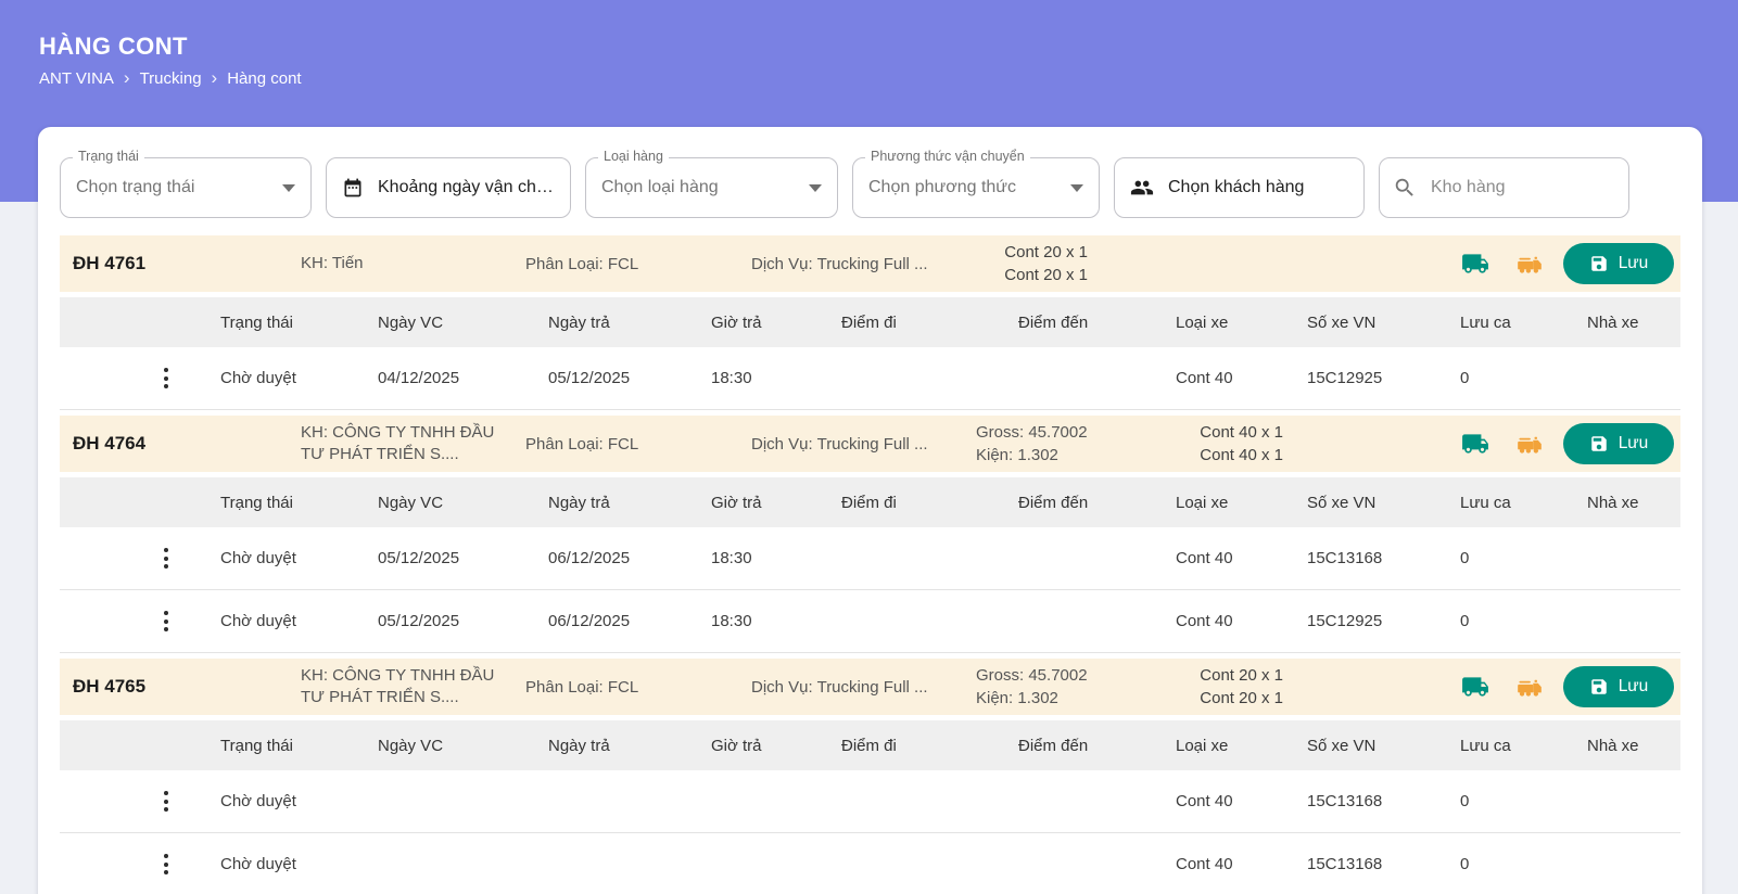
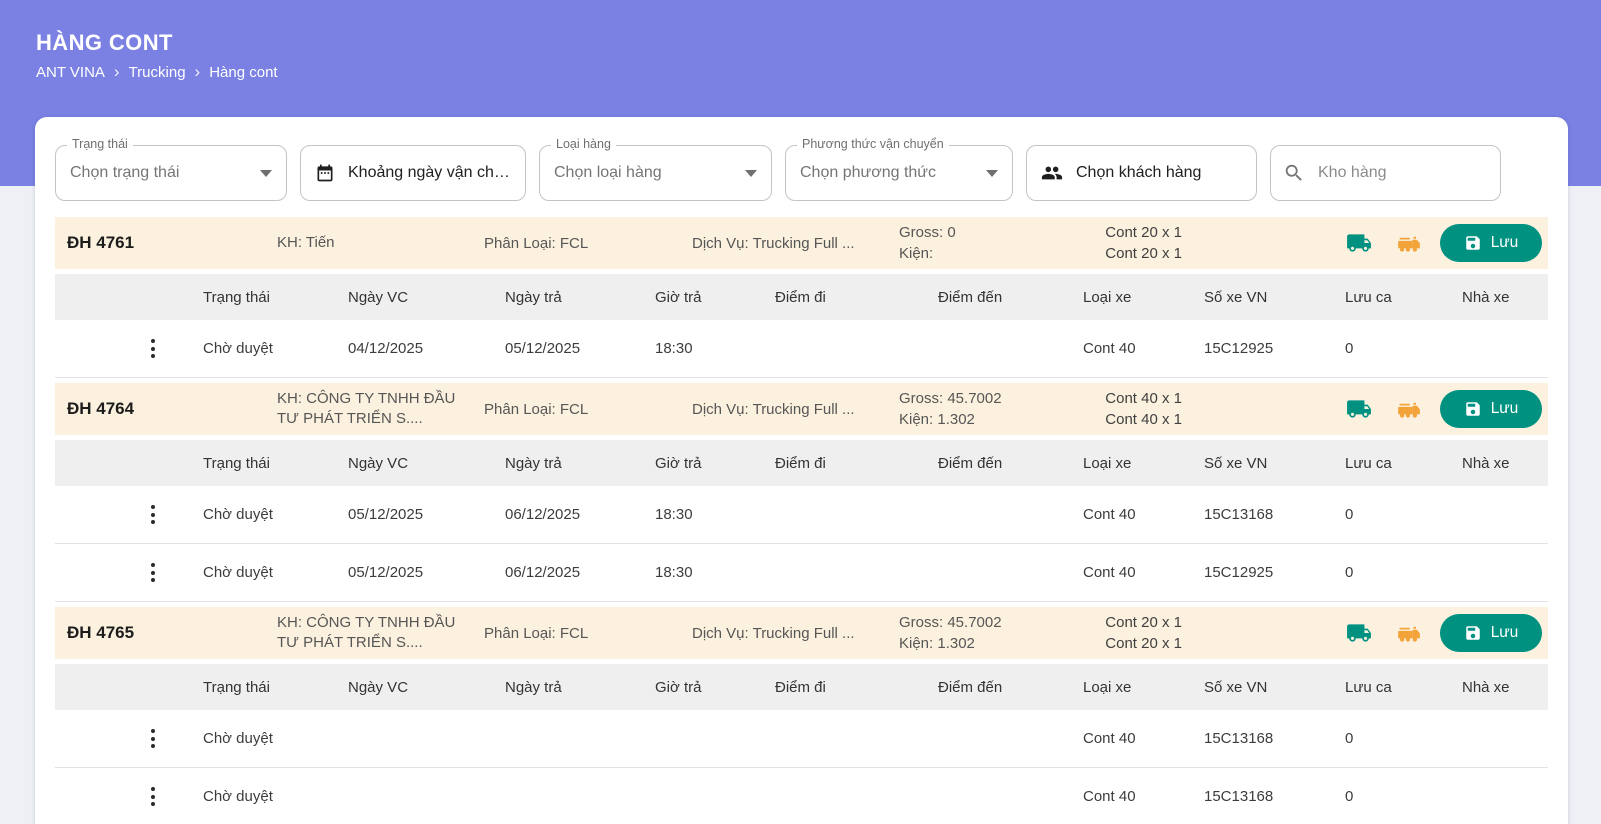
  HÀNG CONT
  ANT VINA
  ›
  Trucking
  ›
  Hàng cont
  Trạng thái
  Chọn trạng thái
  Khoảng ngày vận ch…
  Loại hàng
  Chọn loại hàng
  Phương thức vận chuyển
  Chọn phương thức
  Chọn khách hàng
  Kho hàng
  ĐH 4761
  KH: Tiến
  Phân Loại: FCL
  Dịch Vụ: Trucking Full ...
+ Gross: 0
+ Kiện:
  Cont 20 x 1
  Cont 20 x 1
  Lưu
  Trạng thái
  Ngày VC
  Ngày trả
  Giờ trả
  Điểm đi
  Điểm đến
  Loại xe
  Số xe VN
  Lưu ca
  Nhà xe
  Chờ duyệt
  04/12/2025
  05/12/2025
  18:30
  Cont 40
  15C12925
  0
  ĐH 4764
  KH: CÔNG TY TNHH ĐẦU TƯ PHÁT TRIỂN S....
  Phân Loại: FCL
  Dịch Vụ: Trucking Full ...
  Gross: 45.7002
  Kiện: 1.302
  Cont 40 x 1
  Cont 40 x 1
  Lưu
  Trạng thái
  Ngày VC
  Ngày trả
  Giờ trả
  Điểm đi
  Điểm đến
  Loại xe
  Số xe VN
  Lưu ca
  Nhà xe
  Chờ duyệt
  05/12/2025
  06/12/2025
  18:30
  Cont 40
  15C13168
  0
  Chờ duyệt
  05/12/2025
  06/12/2025
  18:30
  Cont 40
  15C12925
  0
  ĐH 4765
  KH: CÔNG TY TNHH ĐẦU TƯ PHÁT TRIỂN S....
  Phân Loại: FCL
  Dịch Vụ: Trucking Full ...
  Gross: 45.7002
  Kiện: 1.302
  Cont 20 x 1
  Cont 20 x 1
  Lưu
  Trạng thái
  Ngày VC
  Ngày trả
  Giờ trả
  Điểm đi
  Điểm đến
  Loại xe
  Số xe VN
  Lưu ca
  Nhà xe
  Chờ duyệt
  Cont 40
  15C13168
  0
  Chờ duyệt
  Cont 40
  15C13168
  0
